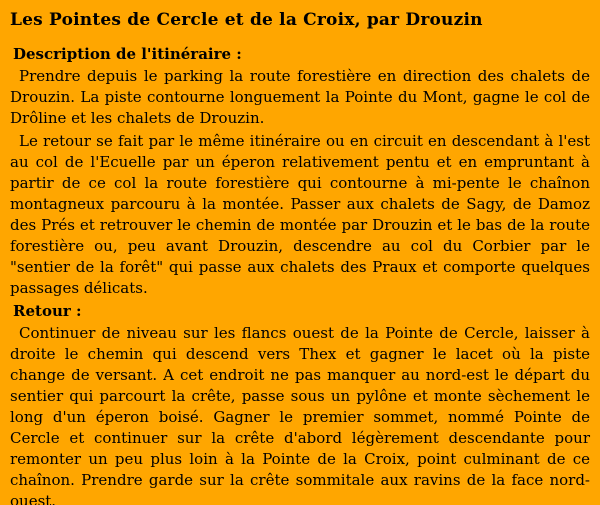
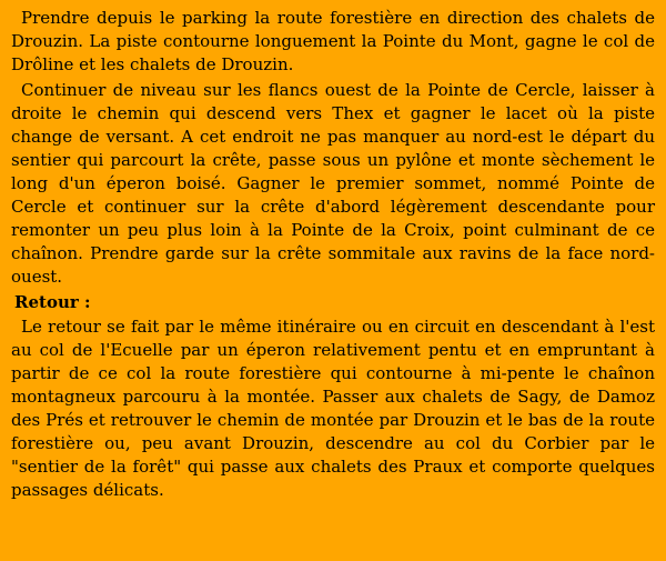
- Les Pointes de Cercle et de la Croix, par Drouzin
- Description de l'itinéraire :
  Prendre depuis le parking la route forestière en direction des chalets de Drouzin. La piste contourne longuement la Pointe du Mont, gagne le col de Drôline et les chalets de Drouzin.
- Le retour se fait par le même itinéraire ou en circuit en descendant à l'est au col de l'Ecuelle par un éperon relativement pentu et en empruntant à partir de ce col la route forestière qui contourne à mi-pente le chaînon montagneux parcouru à la montée. Passer aux chalets de Sagy, de Damoz des Prés et retrouver le chemin de montée par Drouzin et le bas de la route forestière ou, peu avant Drouzin, descendre au col du Corbier par le "sentier de la forêt" qui passe aux chalets des Praux et comporte quelques passages délicats.
+ Continuer de niveau sur les flancs ouest de la Pointe de Cercle, laisser à droite le chemin qui descend vers Thex et gagner le lacet où la piste change de versant. A cet endroit ne pas manquer au nord-est le départ du sentier qui parcourt la crête, passe sous un pylône et monte sèchement le long d'un éperon boisé. Gagner le premier sommet, nommé Pointe de Cercle et continuer sur la crête d'abord légèrement descendante pour remonter un peu plus loin à la Pointe de la Croix, point culminant de ce chaînon. Prendre garde sur la crête sommitale aux ravins de la face nord-ouest.
  Retour :
- Continuer de niveau sur les flancs ouest de la Pointe de Cercle, laisser à droite le chemin qui descend vers Thex et gagner le lacet où la piste change de versant. A cet endroit ne pas manquer au nord-est le départ du sentier qui parcourt la crête, passe sous un pylône et monte sèchement le long d'un éperon boisé. Gagner le premier sommet, nommé Pointe de Cercle et continuer sur la crête d'abord légèrement descendante pour remonter un peu plus loin à la Pointe de la Croix, point culminant de ce chaînon. Prendre garde sur la crête sommitale aux ravins de la face nord-ouest.
+ Le retour se fait par le même itinéraire ou en circuit en descendant à l'est au col de l'Ecuelle par un éperon relativement pentu et en empruntant à partir de ce col la route forestière qui contourne à mi-pente le chaînon montagneux parcouru à la montée. Passer aux chalets de Sagy, de Damoz des Prés et retrouver le chemin de montée par Drouzin et le bas de la route forestière ou, peu avant Drouzin, descendre au col du Corbier par le "sentier de la forêt" qui passe aux chalets des Praux et comporte quelques passages délicats.
